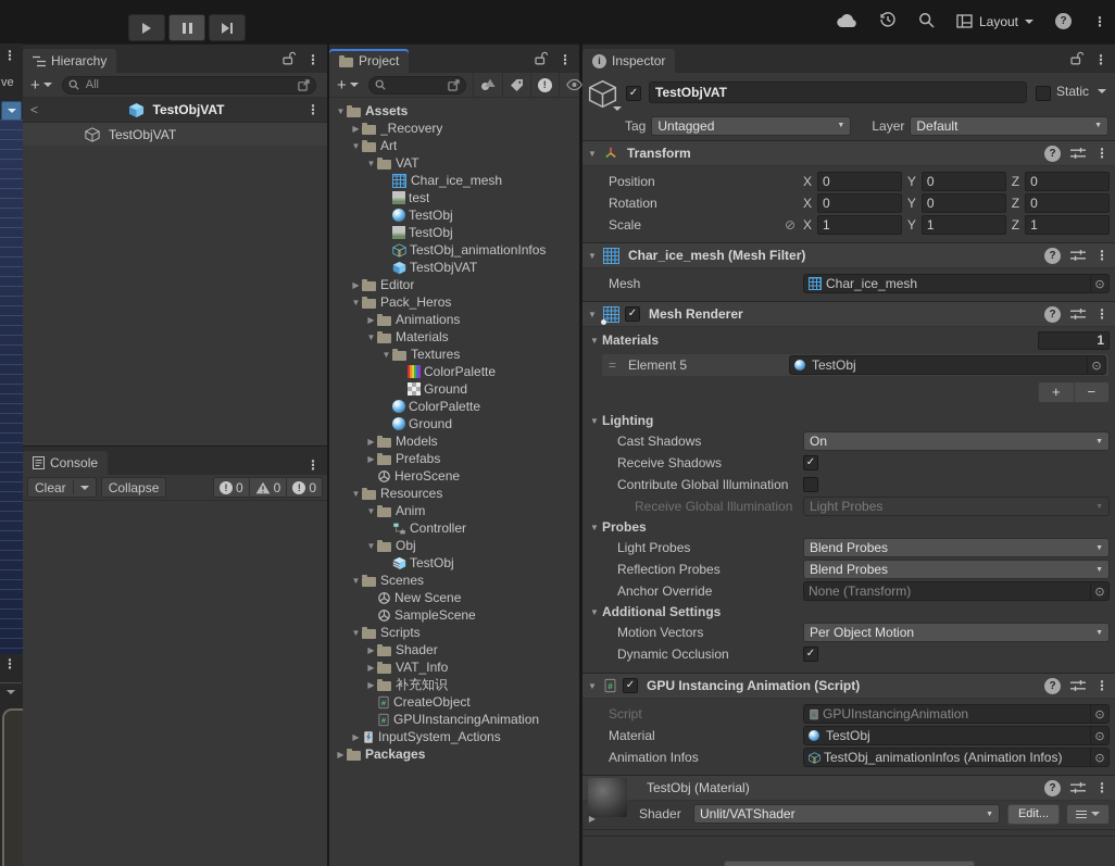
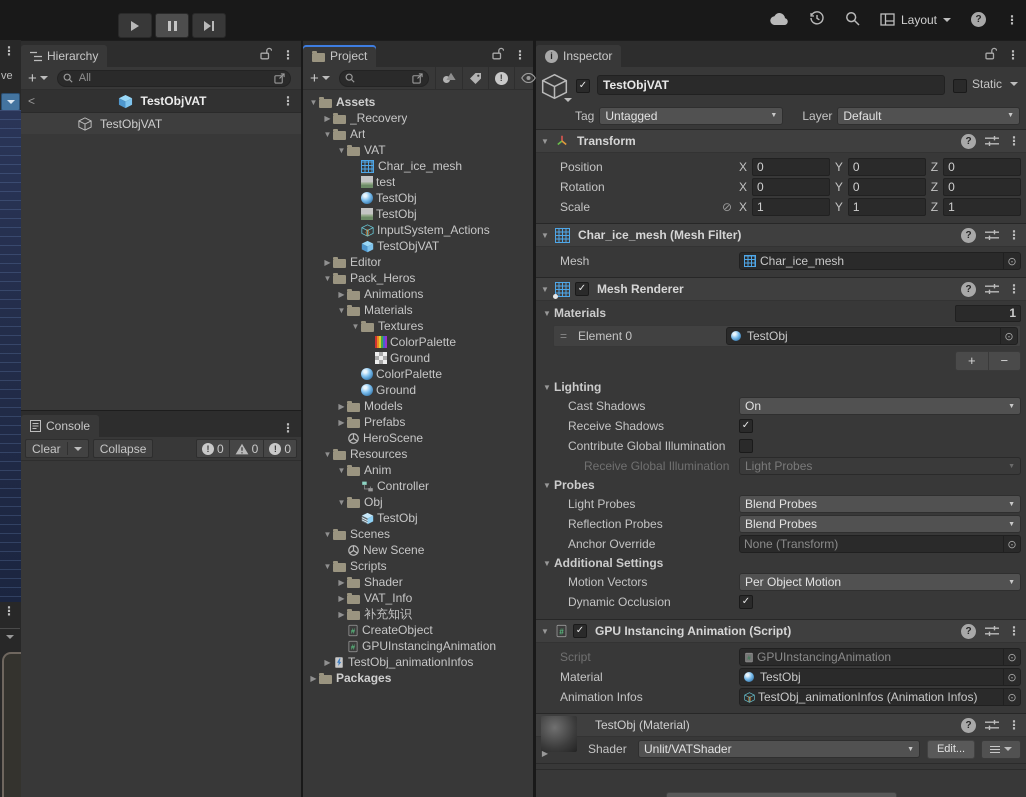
  Layout
  ?
  ve
  Hierarchy
  +
  All
  <
  TestObjVAT
  TestObjVAT
  Console
  Clear
  Collapse
  0
  0
  0
  Project
  +
  ▼
  Assets
  ▶
  _Recovery
  ▼
  Art
  ▼
  VAT
  Char_ice_mesh
  test
  TestObj
  TestObj
- TestObj_animationInfos
+ InputSystem_Actions
  TestObjVAT
  ▶
  Editor
  ▼
  Pack_Heros
  ▶
  Animations
  ▼
  Materials
  ▼
  Textures
  ColorPalette
  Ground
  ColorPalette
  Ground
  ▶
  Models
  ▶
  Prefabs
  HeroScene
  ▼
  Resources
  ▼
  Anim
  Controller
  ▼
  Obj
  TestObj
  ▼
  Scenes
  New Scene
- SampleScene
  ▼
  Scripts
  ▶
  Shader
  ▶
  VAT_Info
  ▶
  补充知识
  #
  CreateObject
  #
  GPUInstancingAnimation
  ▶
- InputSystem_Actions
+ TestObj_animationInfos
  ▶
  Packages
  i
  Inspector
  TestObjVAT
  Static
  Tag
  Untagged
  Layer
  Default
  Transform
  ?
  Position
  X
  0
  Y
  0
  Z
  0
  Rotation
  X
  0
  Y
  0
  Z
  0
  Scale
  X
  1
  Y
  1
  Z
  1
  Char_ice_mesh (Mesh Filter)
  ?
  Mesh
  Char_ice_mesh
  Mesh Renderer
  ?
  Materials
  1
- Element 5
+ Element 0
  TestObj
  +
  −
  Lighting
  Cast Shadows
  On
  Receive Shadows
  Contribute Global Illumination
  Receive Global Illumination
  Light Probes
  Probes
  Light Probes
  Blend Probes
  Reflection Probes
  Blend Probes
  Anchor Override
  None (Transform)
  Additional Settings
  Motion Vectors
  Per Object Motion
  Dynamic Occlusion
  #
  GPU Instancing Animation (Script)
  ?
  Script
  GPUInstancingAnimation
  Material
  TestObj
  Animation Infos
  TestObj_animationInfos (Animation Infos)
  TestObj (Material)
  ?
  Shader
  Unlit/VATShader
  Edit...
